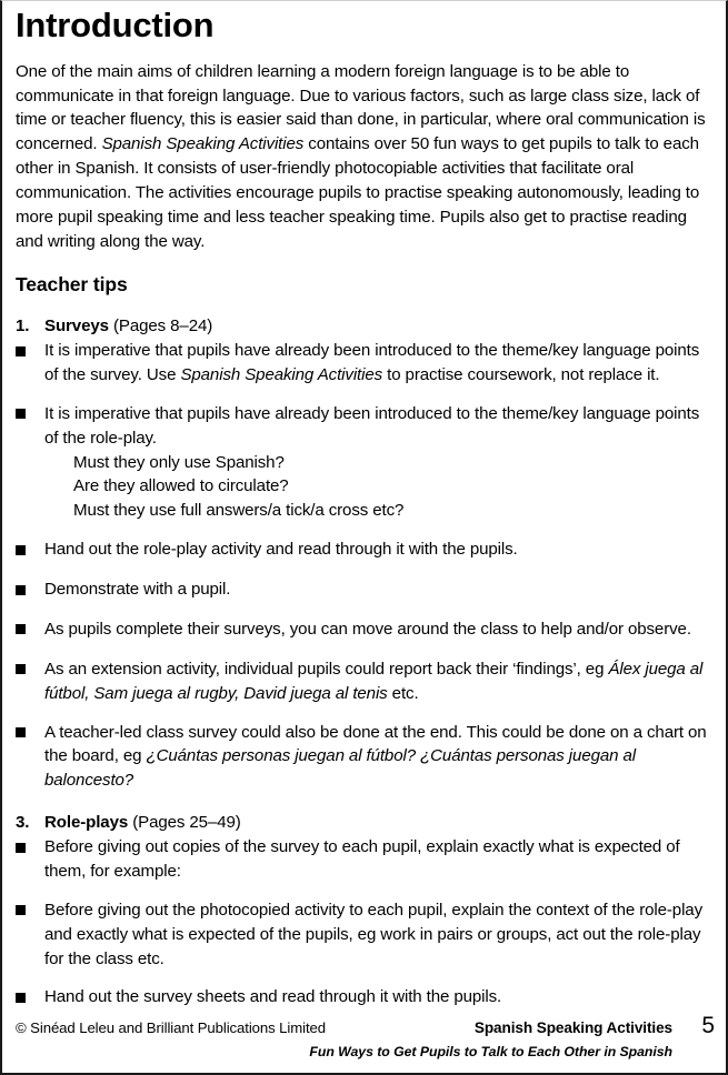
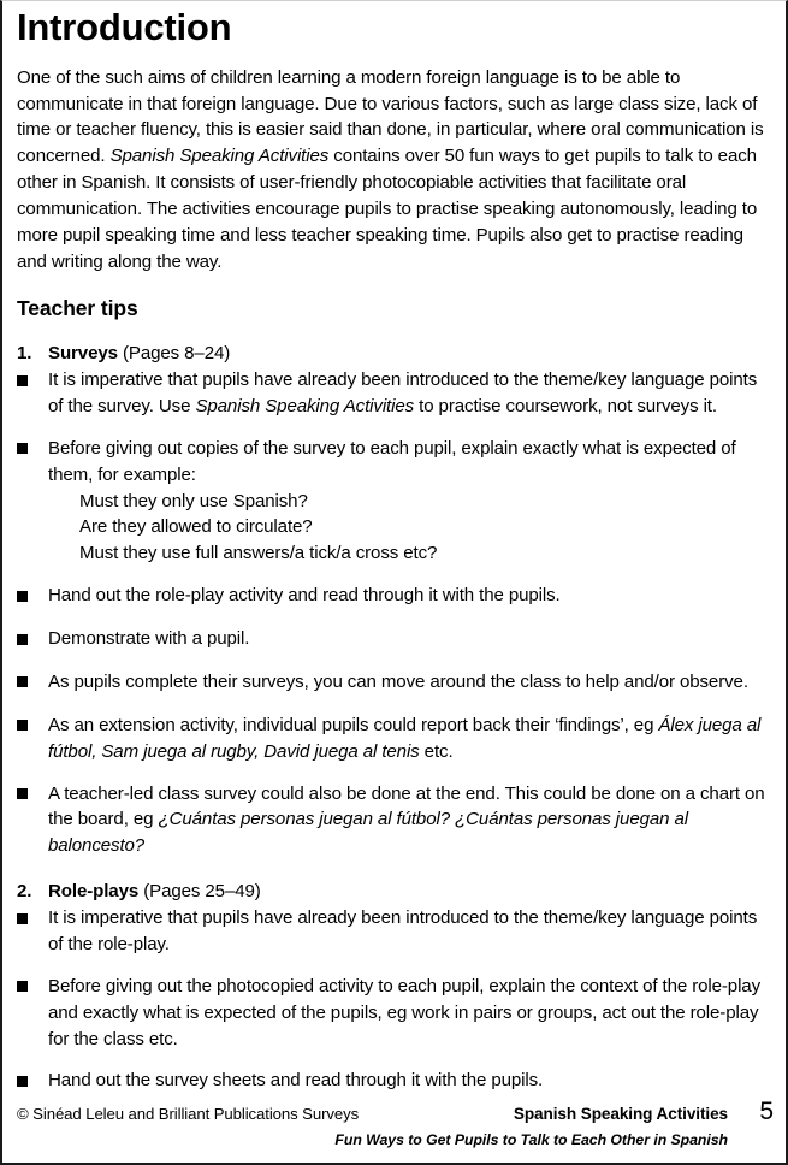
  Introduction
- One of the main aims of children learning a modern foreign language is to be able to communicate in that foreign language. Due to various factors, such as large class size, lack of time or teacher fluency, this is easier said than done, in particular, where oral communication is concerned. Spanish Speaking Activities contains over 50 fun ways to get pupils to talk to each other in Spanish. It consists of user-friendly photocopiable activities that facilitate oral communication. The activities encourage pupils to practise speaking autonomously, leading to more pupil speaking time and less teacher speaking time. Pupils also get to practise reading and writing along the way.
+ One of the such aims of children learning a modern foreign language is to be able to communicate in that foreign language. Due to various factors, such as large class size, lack of time or teacher fluency, this is easier said than done, in particular, where oral communication is concerned. Spanish Speaking Activities contains over 50 fun ways to get pupils to talk to each other in Spanish. It consists of user-friendly photocopiable activities that facilitate oral communication. The activities encourage pupils to practise speaking autonomously, leading to more pupil speaking time and less teacher speaking time. Pupils also get to practise reading and writing along the way.
  Teacher tips
  1.
  Surveys (Pages 8–24)
- It is imperative that pupils have already been introduced to the theme/key language points of the survey. Use Spanish Speaking Activities to practise coursework, not replace it.
+ It is imperative that pupils have already been introduced to the theme/key language points of the survey. Use Spanish Speaking Activities to practise coursework, not surveys it.
- It is imperative that pupils have already been introduced to the theme/key language points of the role-play.
+ Before giving out copies of the survey to each pupil, explain exactly what is expected of them, for example:
  Must they only use Spanish?
  Are they allowed to circulate?
  Must they use full answers/a tick/a cross etc?
  Hand out the role-play activity and read through it with the pupils.
  Demonstrate with a pupil.
  As pupils complete their surveys, you can move around the class to help and/or observe.
  As an extension activity, individual pupils could report back their ‘findings’, eg Álex juega al fútbol, Sam juega al rugby, David juega al tenis etc.
  A teacher-led class survey could also be done at the end. This could be done on a chart on the board, eg ¿Cuántas personas juegan al fútbol? ¿Cuántas personas juegan al baloncesto?
- 3.
+ 2.
  Role-plays (Pages 25–49)
- Before giving out copies of the survey to each pupil, explain exactly what is expected of them, for example:
+ It is imperative that pupils have already been introduced to the theme/key language points of the role-play.
  Before giving out the photocopied activity to each pupil, explain the context of the role-play and exactly what is expected of the pupils, eg work in pairs or groups, act out the role-play for the class etc.
  Hand out the survey sheets and read through it with the pupils.
- © Sinéad Leleu and Brilliant Publications Limited
+ © Sinéad Leleu and Brilliant Publications Surveys
  Spanish Speaking Activities
  5
  Fun Ways to Get Pupils to Talk to Each Other in Spanish
